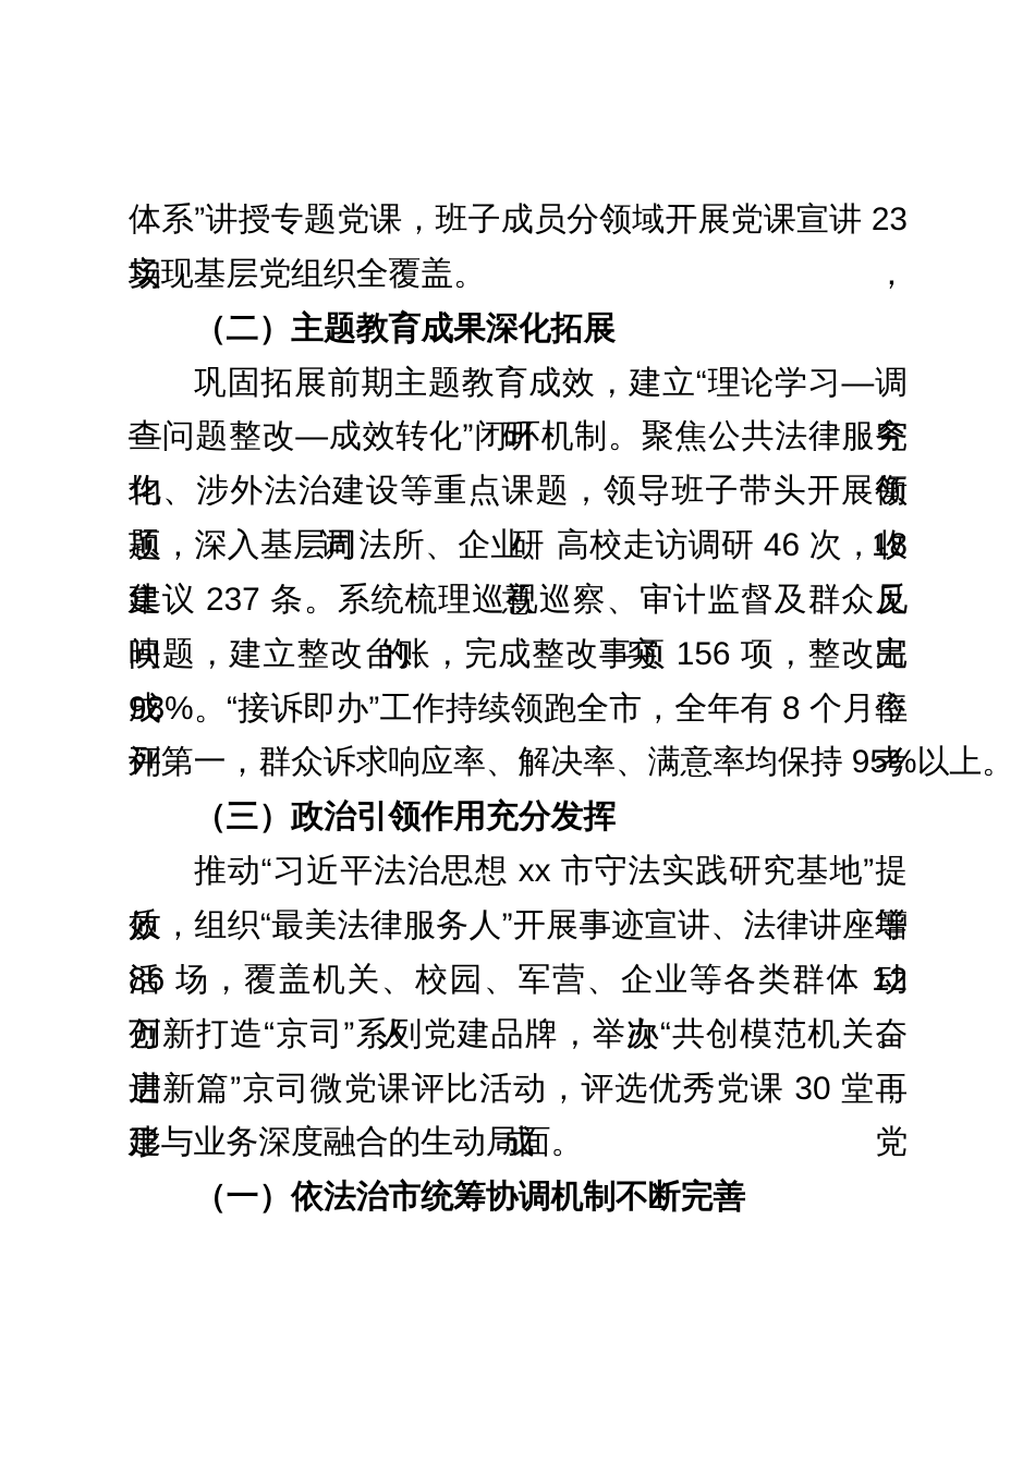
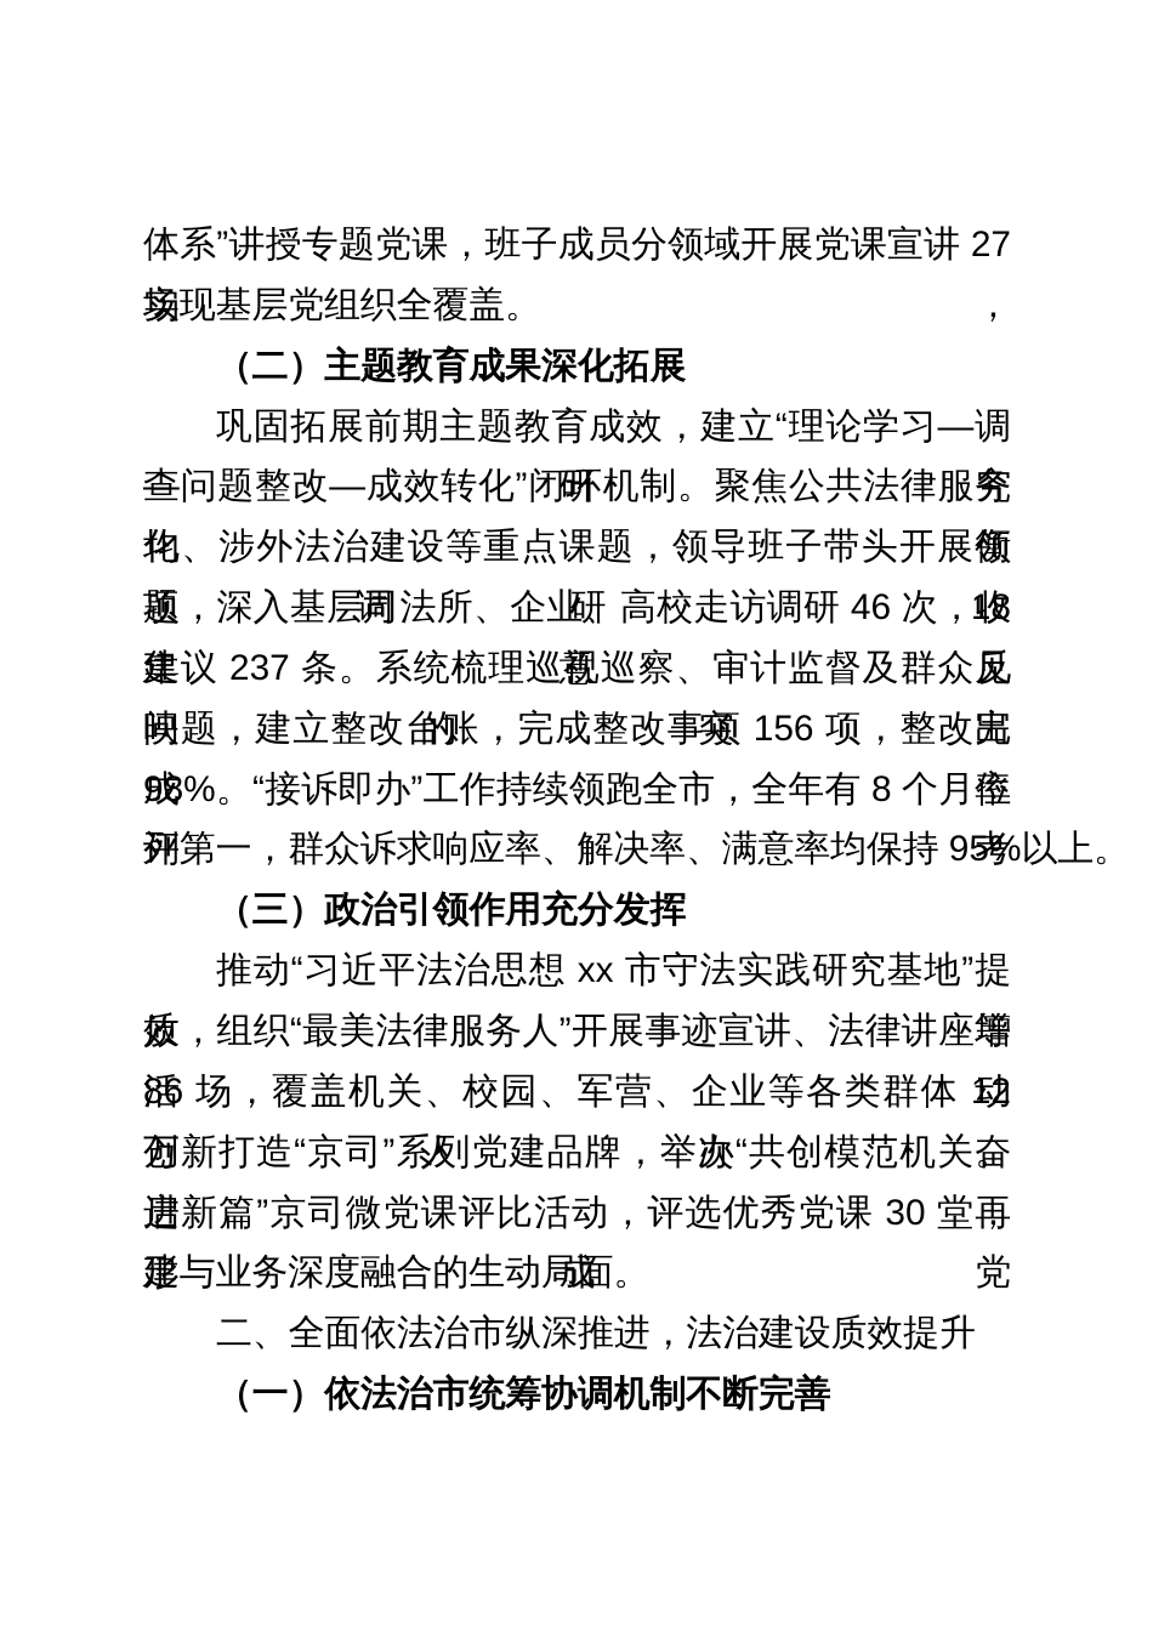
- 体系”讲授专题党课，班子成员分领域开展党课宣讲 23 场，
+ 体系”讲授专题党课，班子成员分领域开展党课宣讲 27 场，
  实现基层党组织全覆盖。
  （二）主题教育成果深化拓展
  巩固拓展前期主题教育成效，建立“理论学习—调查研究
  —问题整改—成效转化”闭环机制。聚焦公共法律服务均衡
  化、涉外法治建设等重点课题，领导班子带头开展领题调研 18
  项，深入基层司法所、企业、高校走访调研 46 次，收集意见
  建议 237 条。系统梳理巡视巡察、审计监督及群众反映的突出
  问题，建立整改台账，完成整改事项 156 项，整改完成率
  98%。“接诉即办”工作持续领跑全市，全年有 8 个月位列考
  评第一，群众诉求响应率、解决率、满意率均保持 95%以上。
  （三）政治引领作用充分发挥
  推动“习近平法治思想 xx 市守法实践研究基地”提质增
  效，组织“最美法律服务人”开展事迹宣讲、法律讲座等活动
  86 场，覆盖机关、校园、军营、企业等各类群体 12 万人次。
  创新打造“京司”系列党建品牌，举办“共创模范机关奋进再
  启新篇”京司微党课评比活动，评选优秀党课 30 堂，形成党
  建与业务深度融合的生动局面。
+ 二、全面依法治市纵深推进，法治建设质效提升
  （一）依法治市统筹协调机制不断完善
